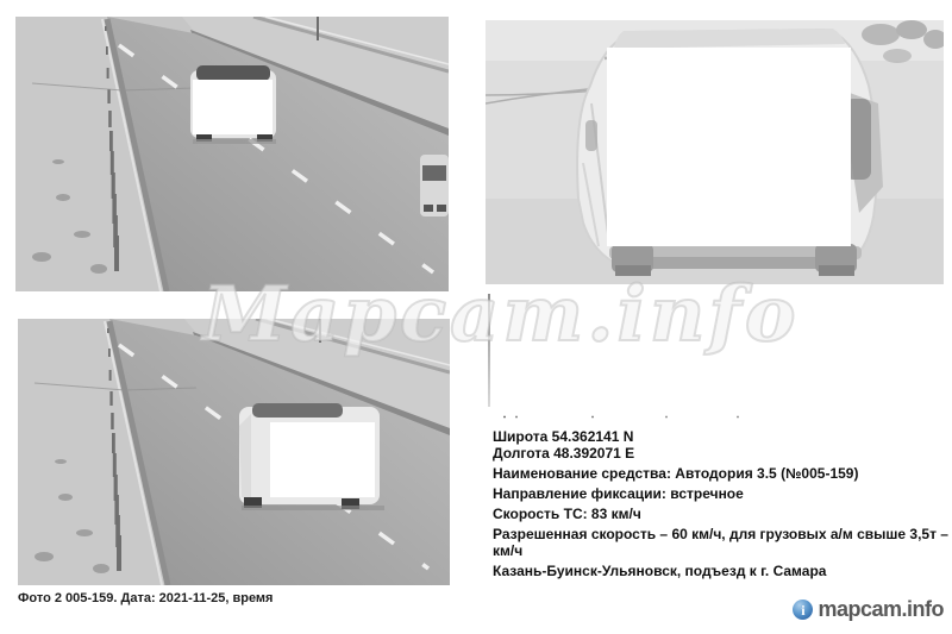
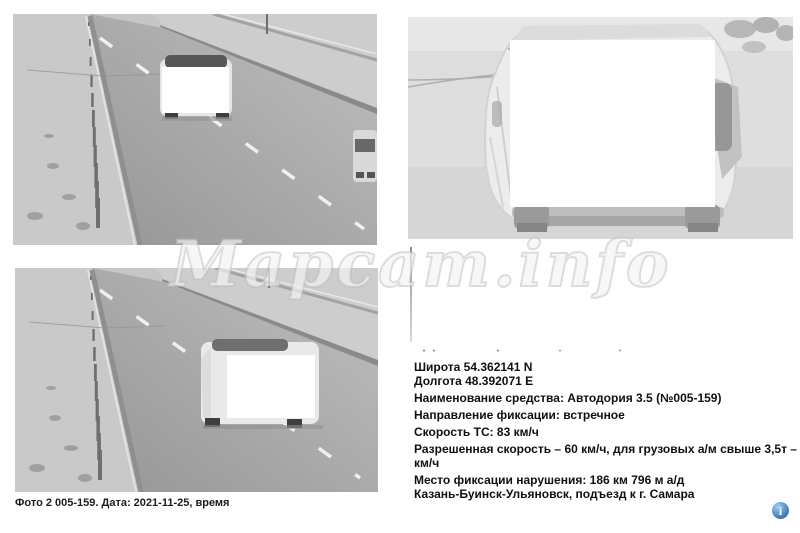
  Mapcam.info
  Фото 2 005-159. Дата: 2021-11-25, время
  Широта 54.362141 N
  Долгота 48.392071 E
  Наименование средства: Автодория 3.5 (№005-159)
  Направление фиксации: встречное
  Скорость ТС: 83 км/ч
  Разрешенная скорость – 60 км/ч, для грузовых а/м свыше 3,5т –
  км/ч
+ Место фиксации нарушения: 186 км 796 м а/д
  Казань-Буинск-Ульяновск, подъезд к г. Самара
  i
- mapcam.info
